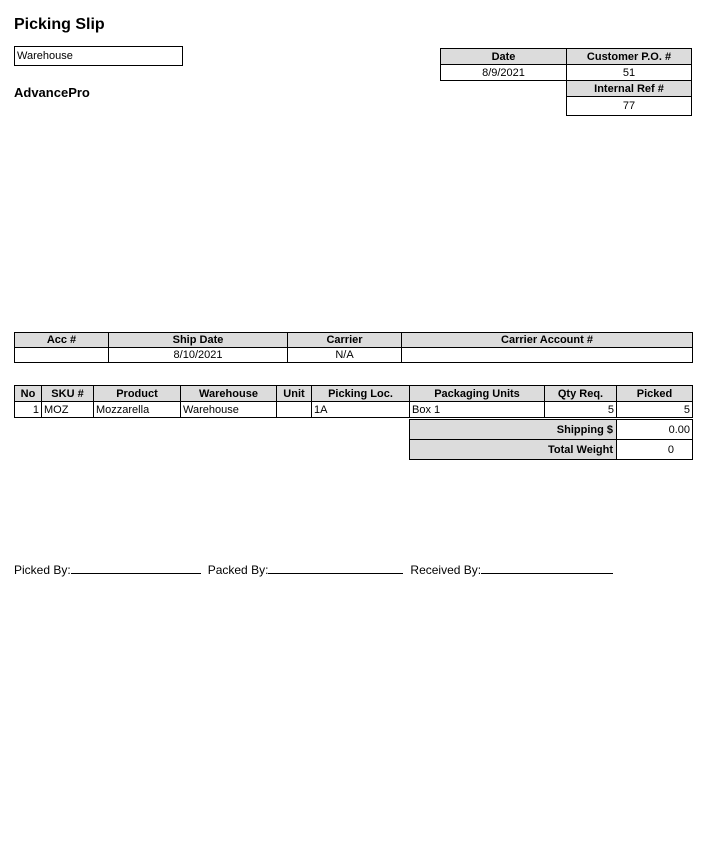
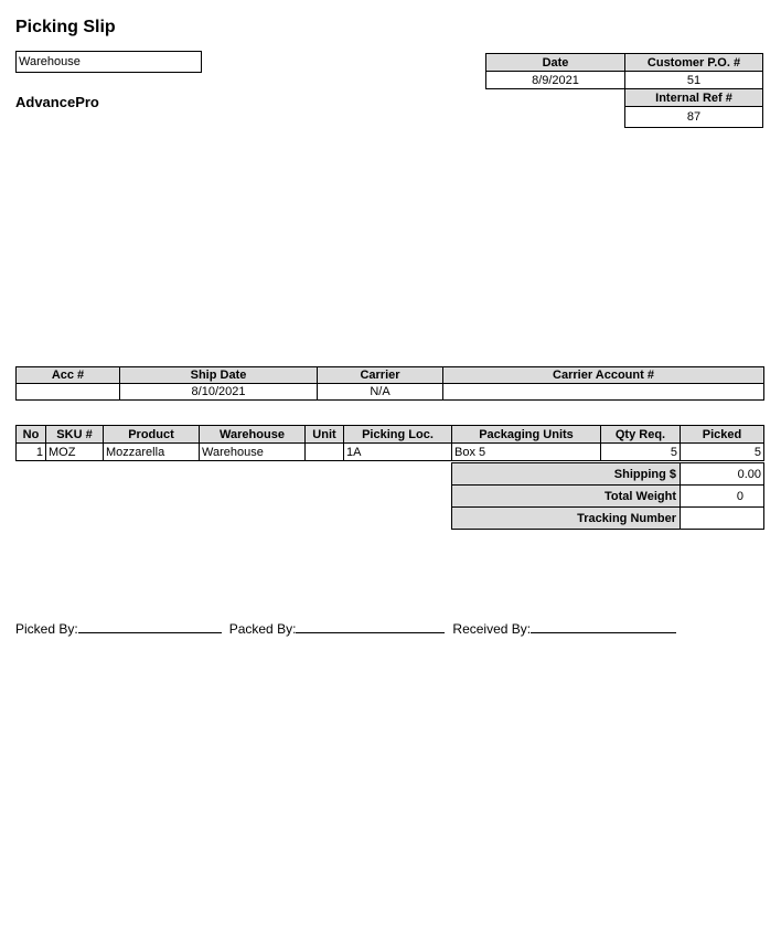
  Picking Slip
  Warehouse
  AdvancePro
  Date	Customer P.O. #
  8/9/2021	51
  	Internal Ref #
- 	77
+ 	87
  Acc #	Ship Date	Carrier	Carrier Account #
  	8/10/2021	N/A
  No	SKU #	Product	Warehouse	Unit	Picking Loc.	Packaging Units	Qty Req.	Picked
- 1	MOZ	Mozzarella	Warehouse		1A	Box 1	5	5
+ 1	MOZ	Mozzarella	Warehouse		1A	Box 5	5	5
  Shipping $	0.00
  Total Weight	0
+ Tracking Number
  Picked By: Packed By: Received By:
